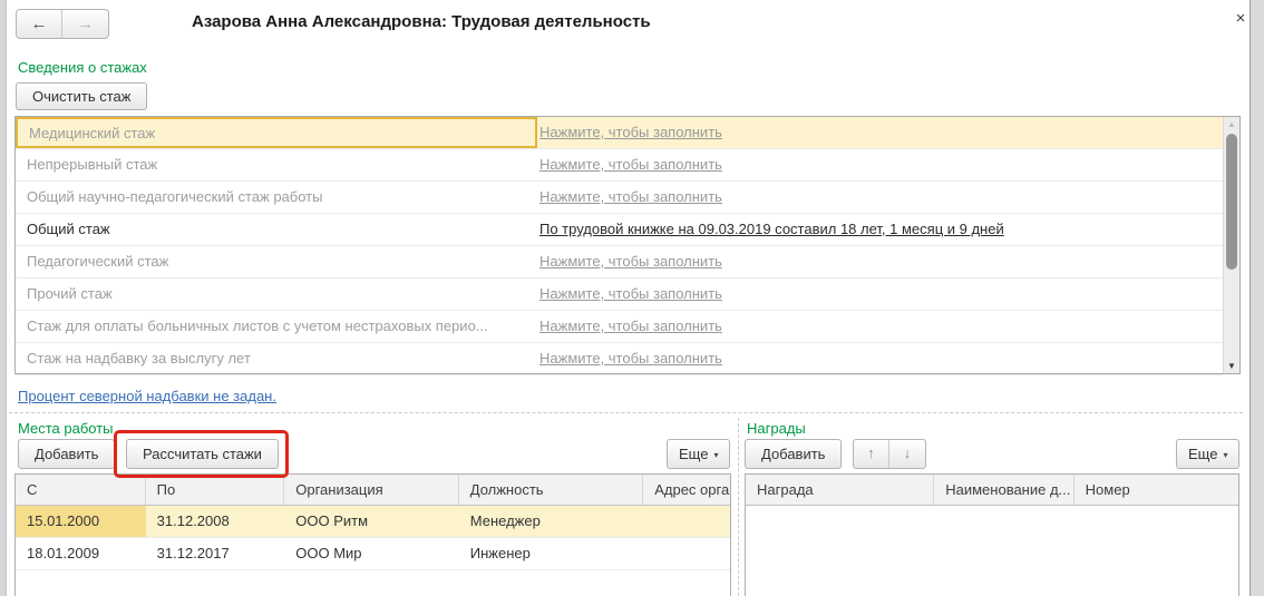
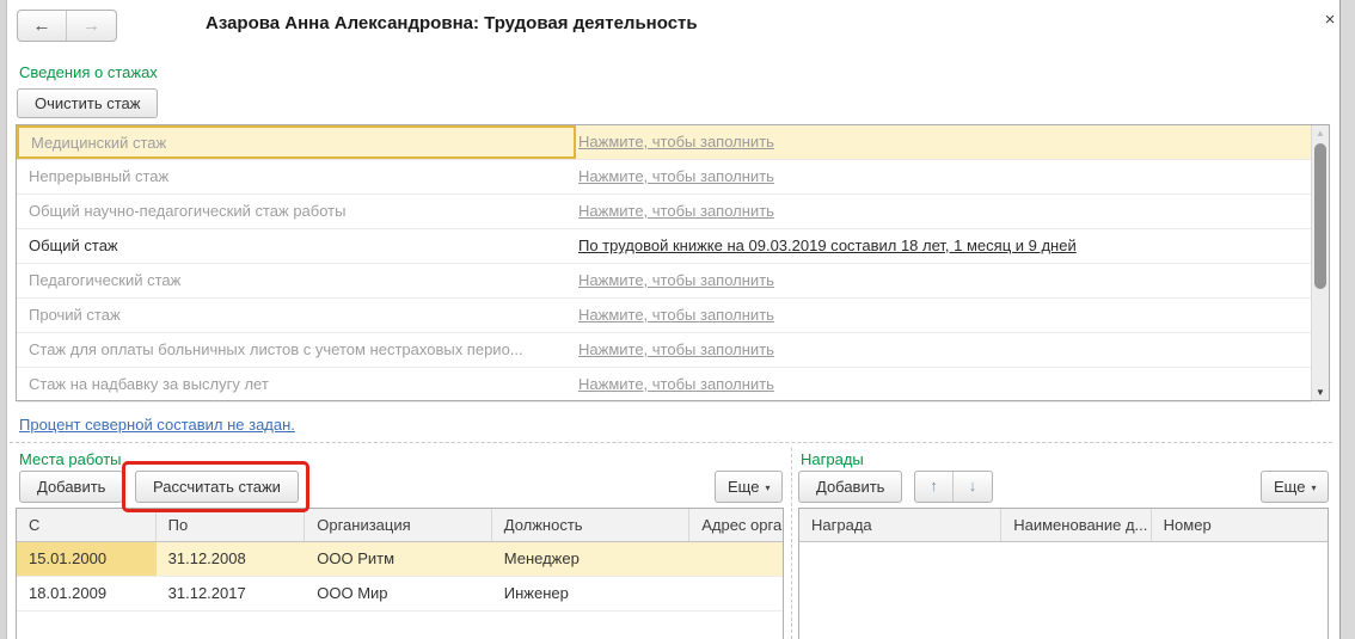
  ←
  →
  Азарова Анна Александровна: Трудовая деятельность
  ×
  Сведения о стажах
  Очистить стаж
  Медицинский стаж
  Нажмите, чтобы заполнить
  Непрерывный стаж
  Нажмите, чтобы заполнить
  Общий научно-педагогический стаж работы
  Нажмите, чтобы заполнить
  Общий стаж
  По трудовой книжке на 09.03.2019 составил 18 лет, 1 месяц и 9 дней
  Педагогический стаж
  Нажмите, чтобы заполнить
  Прочий стаж
  Нажмите, чтобы заполнить
  Стаж для оплаты больничных листов с учетом нестраховых перио...
  Нажмите, чтобы заполнить
  Стаж на надбавку за выслугу лет
  Нажмите, чтобы заполнить
  ▲
  ▼
- Процент северной надбавки не задан.
+ Процент северной составил не задан.
  Места работы
  Добавить
  Рассчитать стажи
  Еще ▾
  С
  По
  Организация
  Должность
  Адрес орга
  15.01.2000
  31.12.2008
  ООО Ритм
  Менеджер
  18.01.2009
  31.12.2017
  ООО Мир
  Инженер
  Награды
  Добавить
  ↑
  ↓
  Еще ▾
  Награда
  Наименование д...
  Номер
